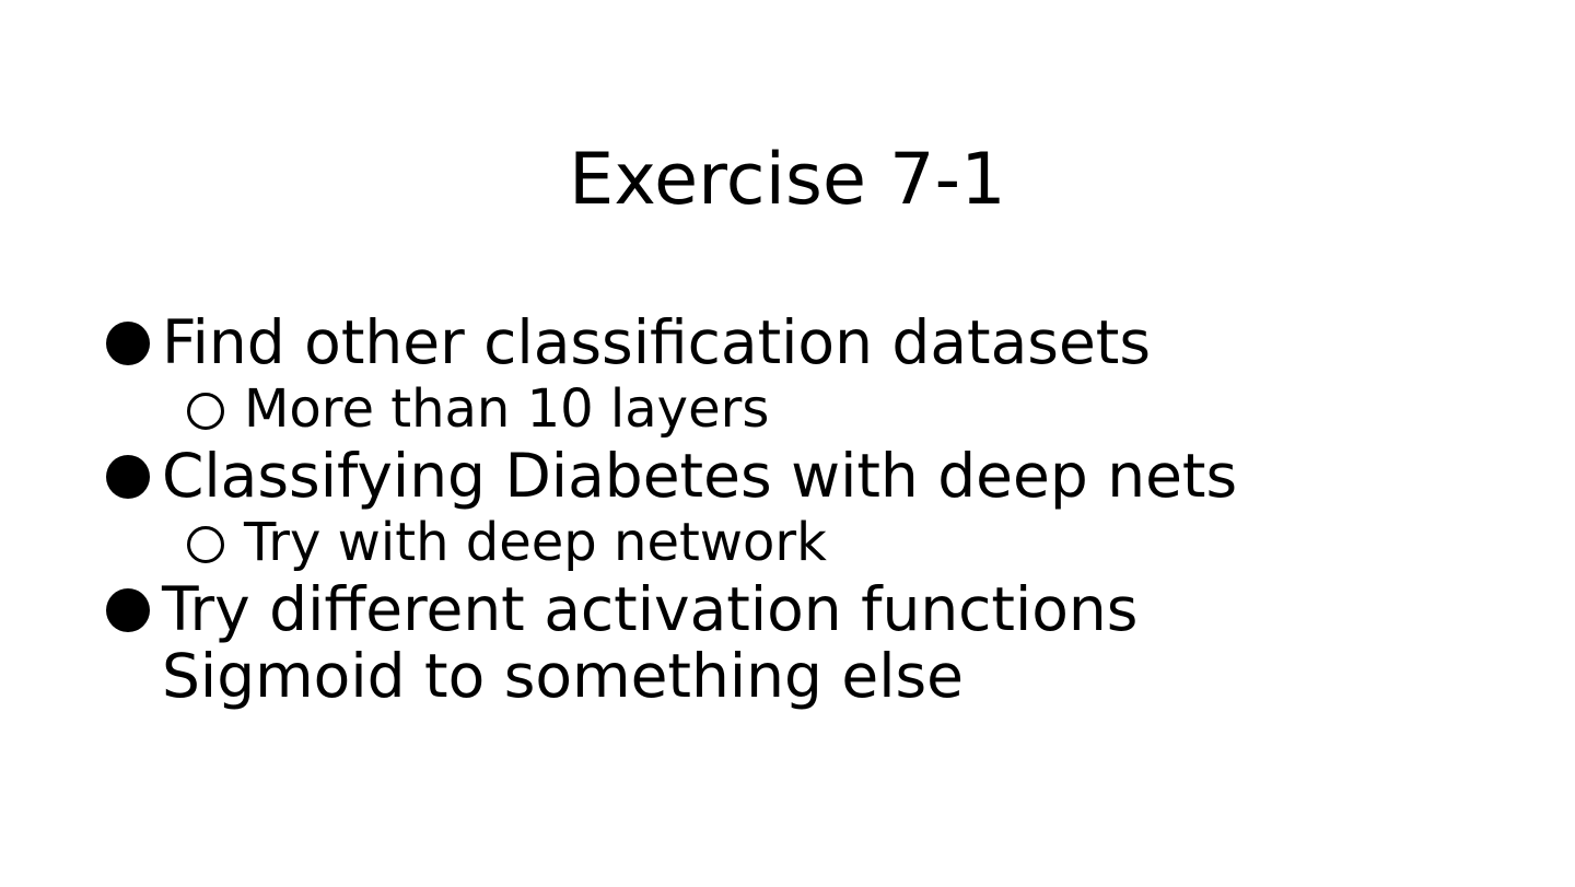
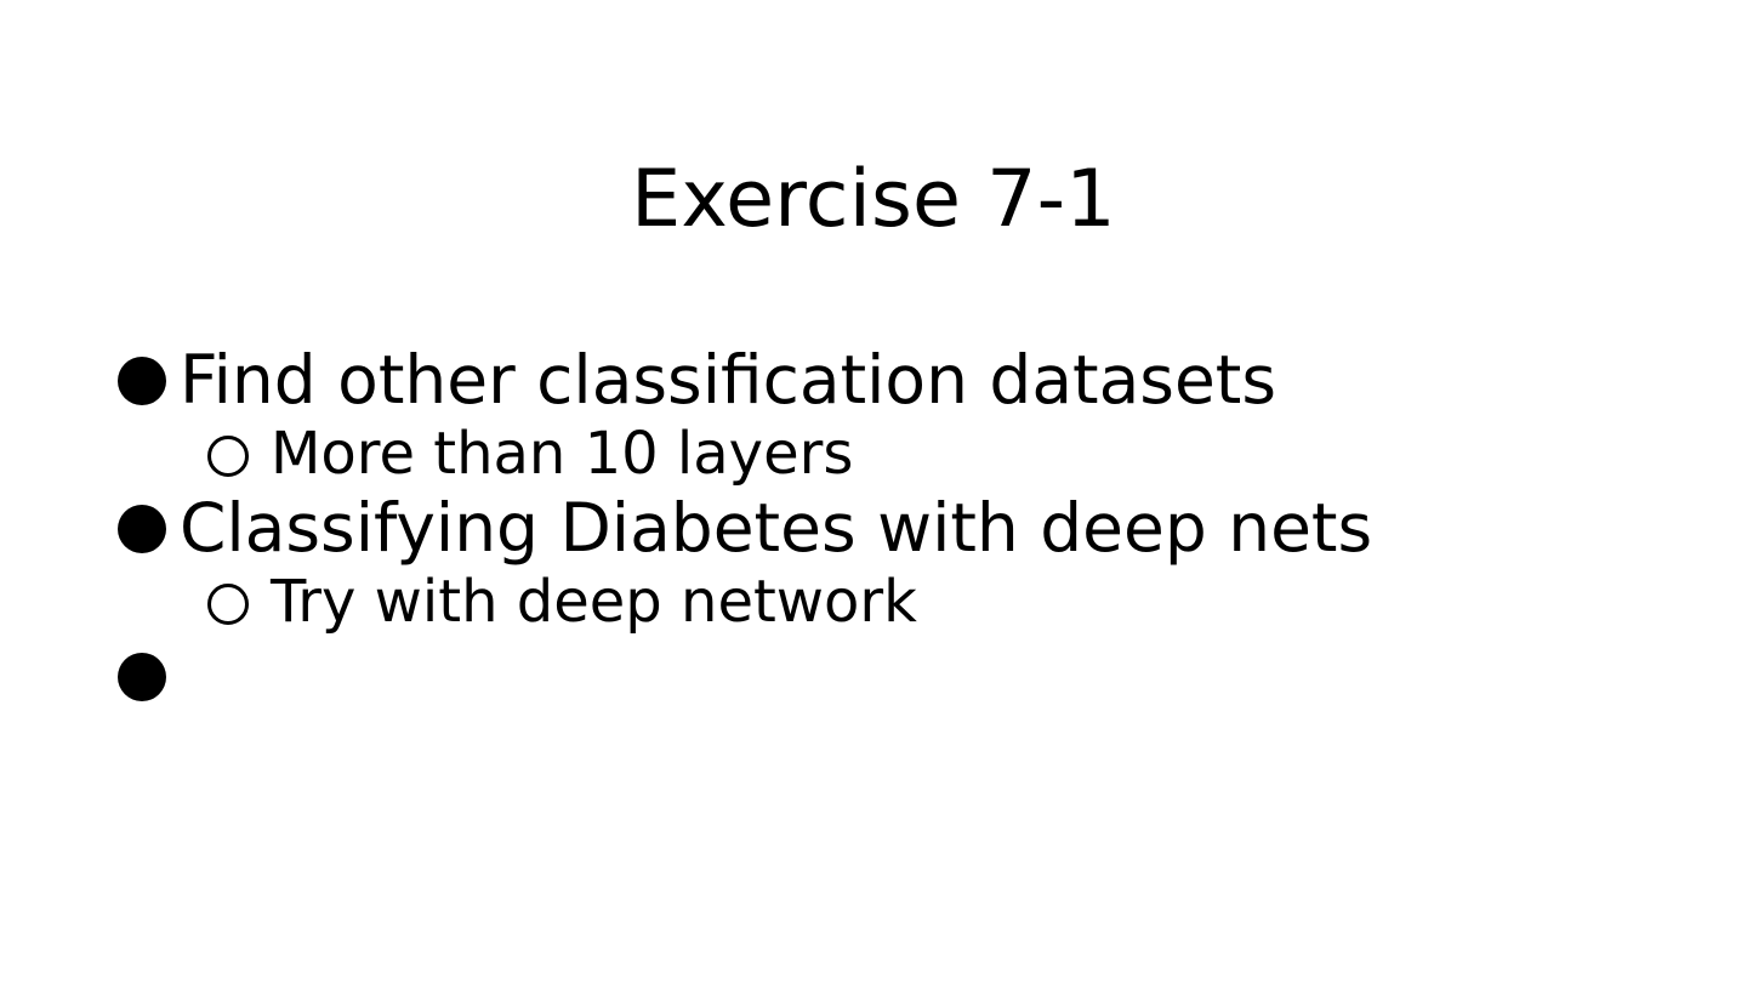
  Exercise 7-1
  Find other classification datasets
  More than 10 layers
  Classifying Diabetes with deep nets
  Try with deep network
- Try different activation functions
- Sigmoid to something else
